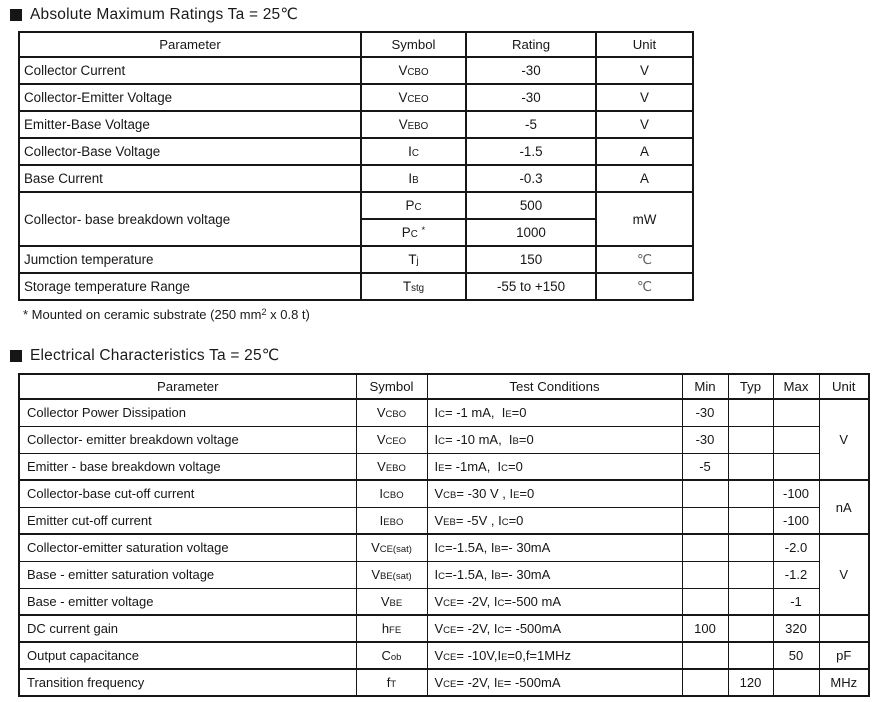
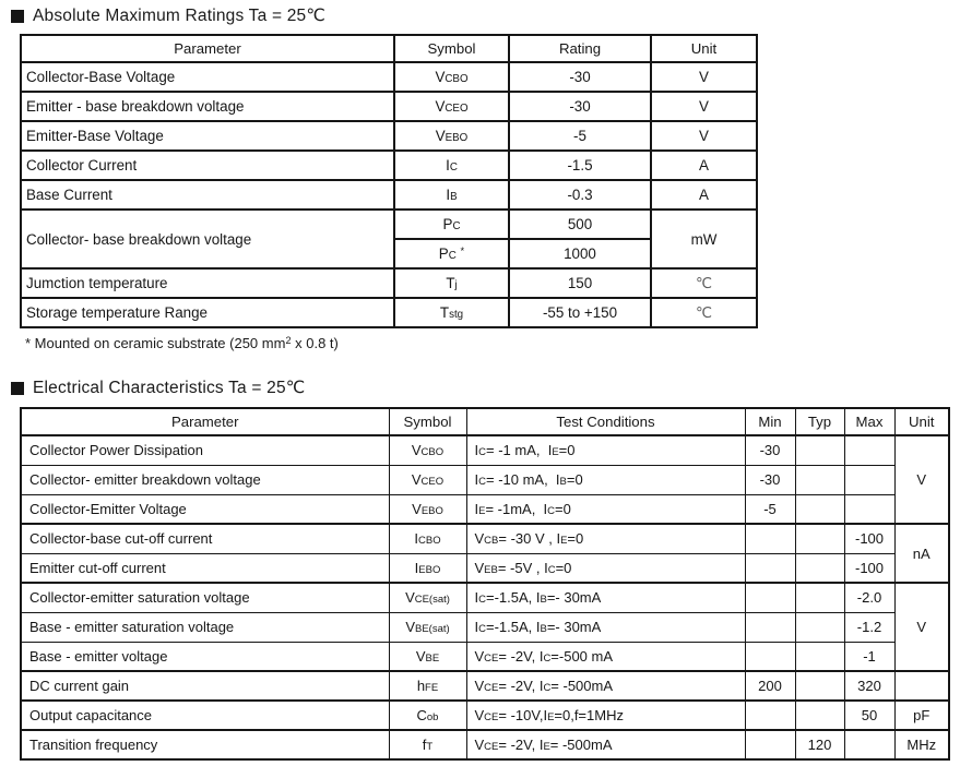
  Absolute Maximum Ratings Ta = 25℃
  Parameter	Symbol	Rating	Unit
- Collector Current	VCBO	-30	V
+ Collector-Base Voltage	VCBO	-30	V
- Collector-Emitter Voltage	VCEO	-30	V
+ Emitter - base breakdown voltage	VCEO	-30	V
  Emitter-Base Voltage	VEBO	-5	V
- Collector-Base Voltage	IC	-1.5	A
+ Collector Current	IC	-1.5	A
  Base Current	IB	-0.3	A
  Collector- base breakdown voltage	PC	500	mW
  PC *	1000
  Jumction temperature	Tj	150	℃
  Storage temperature Range	Tstg	-55 to +150	℃
  * Mounted on ceramic substrate (250 mm2 x 0.8 t)
  Electrical Characteristics Ta = 25℃
  Parameter	Symbol	Test Conditions	Min	Typ	Max	Unit
  Collector Power Dissipation	VCBO	IC= -1 mA, IE=0	-30			V
  Collector- emitter breakdown voltage	VCEO	IC= -10 mA, IB=0	-30
- Emitter - base breakdown voltage	VEBO	IE= -1mA, IC=0	-5
+ Collector-Emitter Voltage	VEBO	IE= -1mA, IC=0	-5
  Collector-base cut-off current	ICBO	VCB= -30 V , IE=0			-100	nA
  Emitter cut-off current	IEBO	VEB= -5V , IC=0			-100
  Collector-emitter saturation voltage	VCE(sat)	IC=-1.5A, IB=- 30mA			-2.0	V
  Base - emitter saturation voltage	VBE(sat)	IC=-1.5A, IB=- 30mA			-1.2
  Base - emitter voltage	VBE	VCE= -2V, IC=-500 mA			-1
- DC current gain	hFE	VCE= -2V, IC= -500mA	100		320
+ DC current gain	hFE	VCE= -2V, IC= -500mA	200		320
  Output capacitance	Cob	VCE= -10V,IE=0,f=1MHz			50	pF
  Transition frequency	fT	VCE= -2V, IE= -500mA		120		MHz
